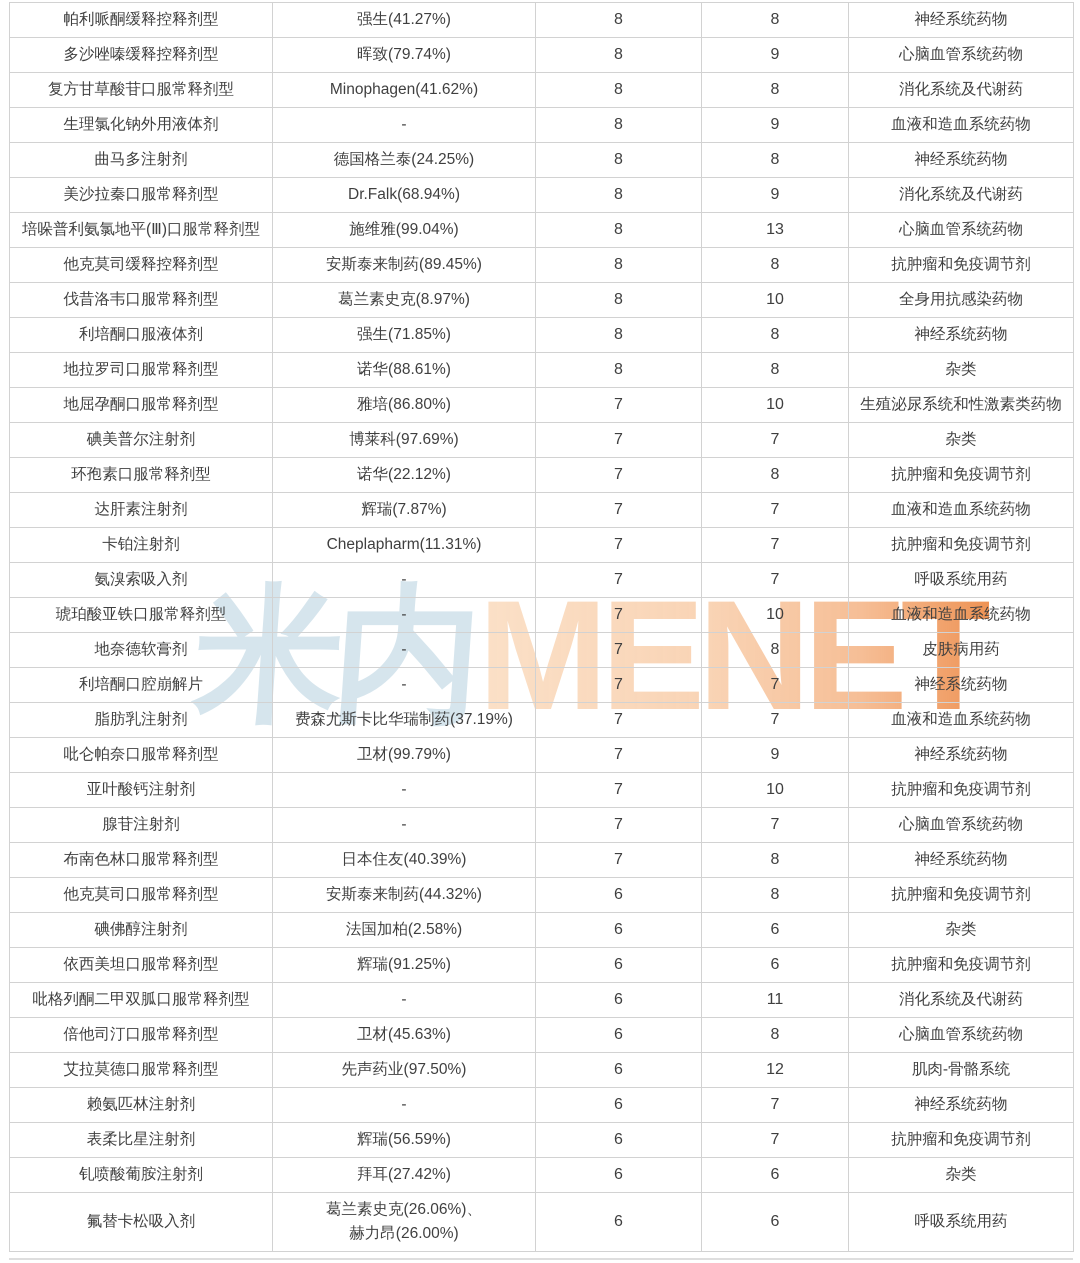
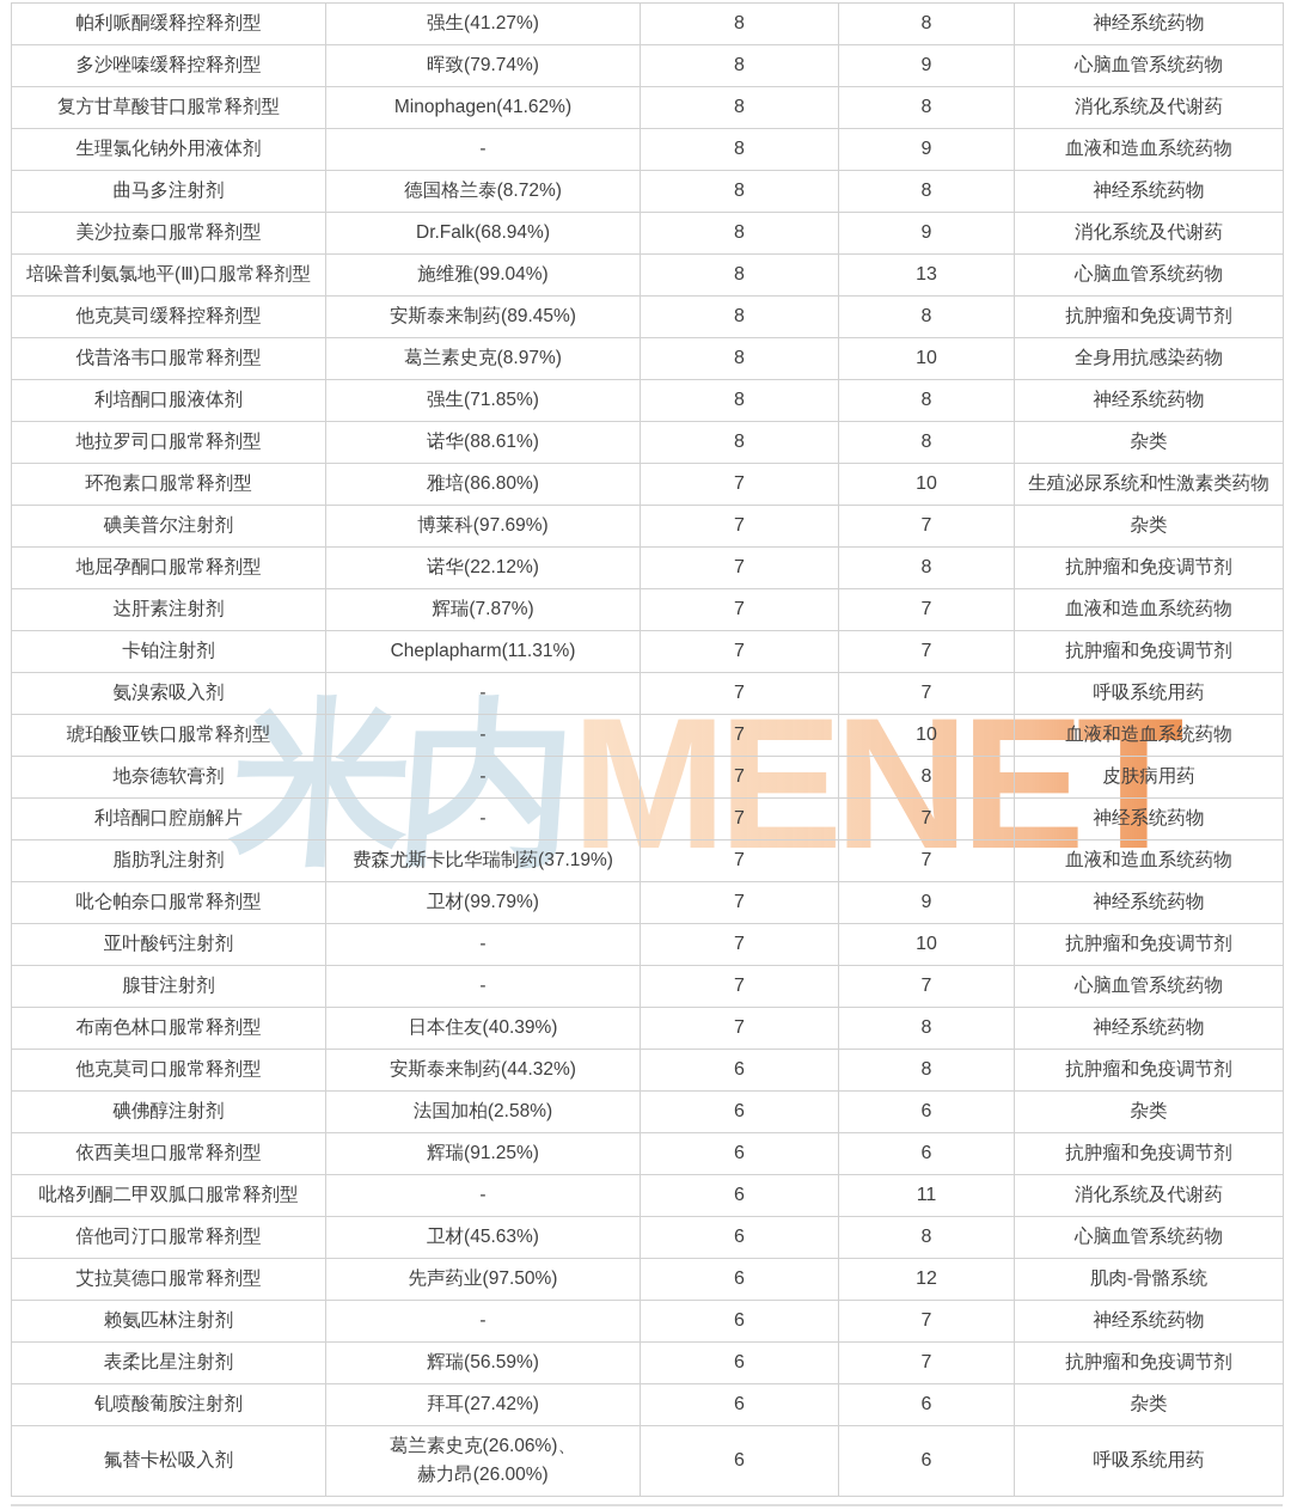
  MENET
  帕利哌酮缓释控释剂型	强生(41.27%)	8	8	神经系统药物
  多沙唑嗪缓释控释剂型	晖致(79.74%)	8	9	心脑血管系统药物
  复方甘草酸苷口服常释剂型	Minophagen(41.62%)	8	8	消化系统及代谢药
  生理氯化钠外用液体剂	-	8	9	血液和造血系统药物
- 曲马多注射剂	德国格兰泰(24.25%)	8	8	神经系统药物
+ 曲马多注射剂	德国格兰泰(8.72%)	8	8	神经系统药物
  美沙拉秦口服常释剂型	Dr.Falk(68.94%)	8	9	消化系统及代谢药
  培哚普利氨氯地平(Ⅲ)口服常释剂型	施维雅(99.04%)	8	13	心脑血管系统药物
  他克莫司缓释控释剂型	安斯泰来制药(89.45%)	8	8	抗肿瘤和免疫调节剂
  伐昔洛韦口服常释剂型	葛兰素史克(8.97%)	8	10	全身用抗感染药物
  利培酮口服液体剂	强生(71.85%)	8	8	神经系统药物
  地拉罗司口服常释剂型	诺华(88.61%)	8	8	杂类
- 地屈孕酮口服常释剂型	雅培(86.80%)	7	10	生殖泌尿系统和性激素类药物
+ 环孢素口服常释剂型	雅培(86.80%)	7	10	生殖泌尿系统和性激素类药物
  碘美普尔注射剂	博莱科(97.69%)	7	7	杂类
- 环孢素口服常释剂型	诺华(22.12%)	7	8	抗肿瘤和免疫调节剂
+ 地屈孕酮口服常释剂型	诺华(22.12%)	7	8	抗肿瘤和免疫调节剂
  达肝素注射剂	辉瑞(7.87%)	7	7	血液和造血系统药物
  卡铂注射剂	Cheplapharm(11.31%)	7	7	抗肿瘤和免疫调节剂
  氨溴索吸入剂	-	7	7	呼吸系统用药
  琥珀酸亚铁口服常释剂型	-	7	10	血液和造血系统药物
  地奈德软膏剂	-	7	8	皮肤病用药
  利培酮口腔崩解片	-	7	7	神经系统药物
  脂肪乳注射剂	费森尤斯卡比华瑞制药(37.19%)	7	7	血液和造血系统药物
  吡仑帕奈口服常释剂型	卫材(99.79%)	7	9	神经系统药物
  亚叶酸钙注射剂	-	7	10	抗肿瘤和免疫调节剂
  腺苷注射剂	-	7	7	心脑血管系统药物
  布南色林口服常释剂型	日本住友(40.39%)	7	8	神经系统药物
  他克莫司口服常释剂型	安斯泰来制药(44.32%)	6	8	抗肿瘤和免疫调节剂
  碘佛醇注射剂	法国加柏(2.58%)	6	6	杂类
  依西美坦口服常释剂型	辉瑞(91.25%)	6	6	抗肿瘤和免疫调节剂
  吡格列酮二甲双胍口服常释剂型	-	6	11	消化系统及代谢药
  倍他司汀口服常释剂型	卫材(45.63%)	6	8	心脑血管系统药物
  艾拉莫德口服常释剂型	先声药业(97.50%)	6	12	肌肉-骨骼系统
  赖氨匹林注射剂	-	6	7	神经系统药物
  表柔比星注射剂	辉瑞(56.59%)	6	7	抗肿瘤和免疫调节剂
  钆喷酸葡胺注射剂	拜耳(27.42%)	6	6	杂类
  氟替卡松吸入剂	葛兰素史克(26.06%)、 赫力昂(26.00%)	6	6	呼吸系统用药
